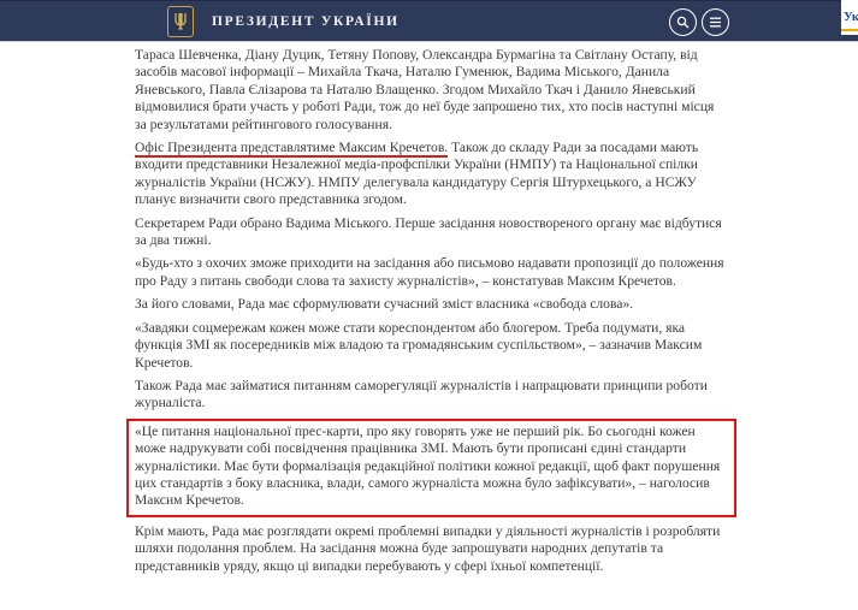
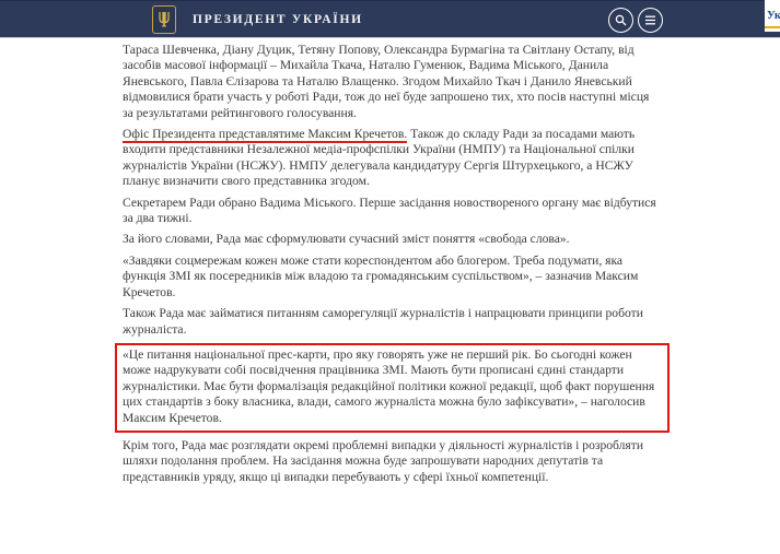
  ПРЕЗИДЕНТ УКРАЇНИ
  Ук
  Тараса Шевченка, Діану Дуцик, Тетяну Попову, Олександра Бурмагіна та Світлану Остапу, від засобів масової інформації – Михайла Ткача, Наталю Гуменюк, Вадима Міського, Данила Яневського, Павла Єлізарова та Наталю Влащенко. Згодом Михайло Ткач і Данило Яневський відмовилися брати участь у роботі Ради, тож до неї буде запрошено тих, хто посів наступні місця за результатами рейтингового голосування.
  Офіс Президента представлятиме Максим Кречетов. Також до складу Ради за посадами мають входити представники Незалежної медіа-профспілки України (НМПУ) та Національної спілки журналістів України (НСЖУ). НМПУ делегувала кандидатуру Сергія Штурхецького, а НСЖУ планує визначити свого представника згодом.
  Секретарем Ради обрано Вадима Міського. Перше засідання новоствореного органу має відбутися за два тижні.
- «Будь-хто з охочих зможе приходити на засідання або письмово надавати пропозиції до положення про Раду з питань свободи слова та захисту журналістів», – констатував Максим Кречетов.
- За його словами, Рада має сформулювати сучасний зміст власника «свобода слова».
+ За його словами, Рада має сформулювати сучасний зміст поняття «свобода слова».
  «Завдяки соцмережам кожен може стати кореспондентом або блогером. Треба подумати, яка функція ЗМІ як посередників між владою та громадянським суспільством», – зазначив Максим Кречетов.
  Також Рада має займатися питанням саморегуляції журналістів і напрацювати принципи роботи журналіста.
  «Це питання національної прес-карти, про яку говорять уже не перший рік. Бо сьогодні кожен може надрукувати собі посвідчення працівника ЗМІ. Мають бути прописані єдині стандарти журналістики. Має бути формалізація редакційної політики кожної редакції, щоб факт порушення цих стандартів з боку власника, влади, самого журналіста можна було зафіксувати», – наголосив Максим Кречетов.
- Крім мають, Рада має розглядати окремі проблемні випадки у діяльності журналістів і розробляти шляхи подолання проблем. На засідання можна буде запрошувати народних депутатів та представників уряду, якщо ці випадки перебувають у сфері їхньої компетенції.
+ Крім того, Рада має розглядати окремі проблемні випадки у діяльності журналістів і розробляти шляхи подолання проблем. На засідання можна буде запрошувати народних депутатів та представників уряду, якщо ці випадки перебувають у сфері їхньої компетенції.
